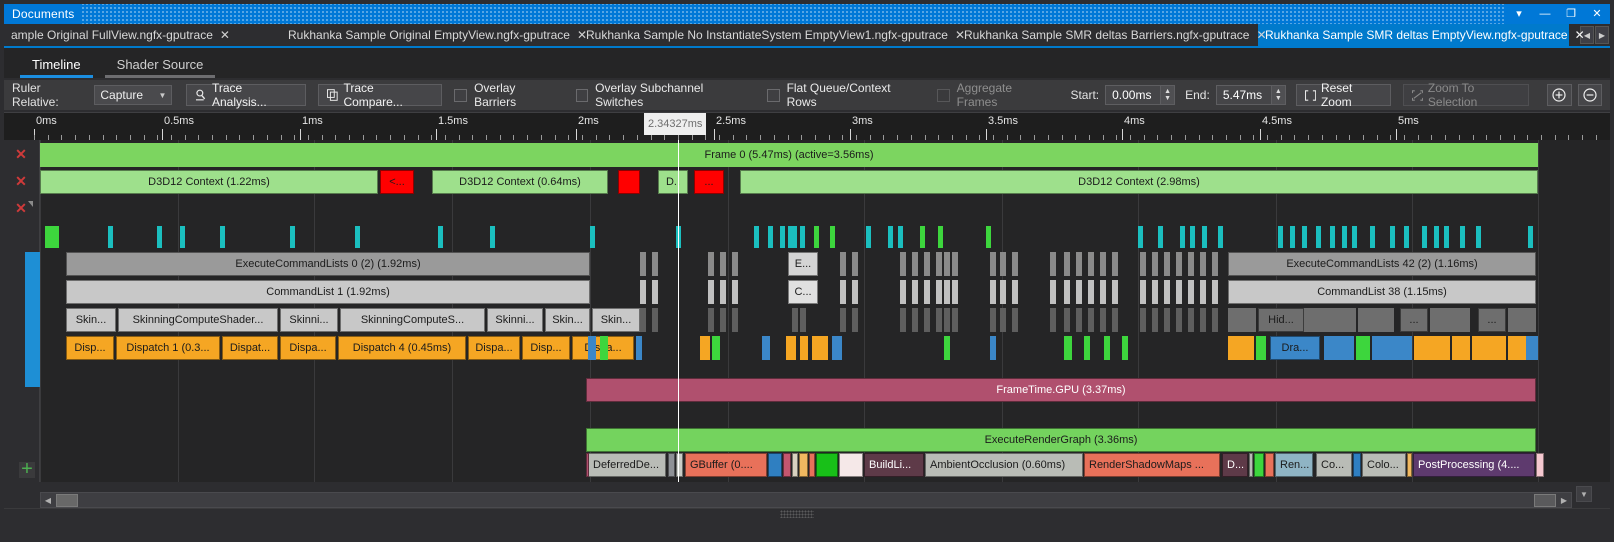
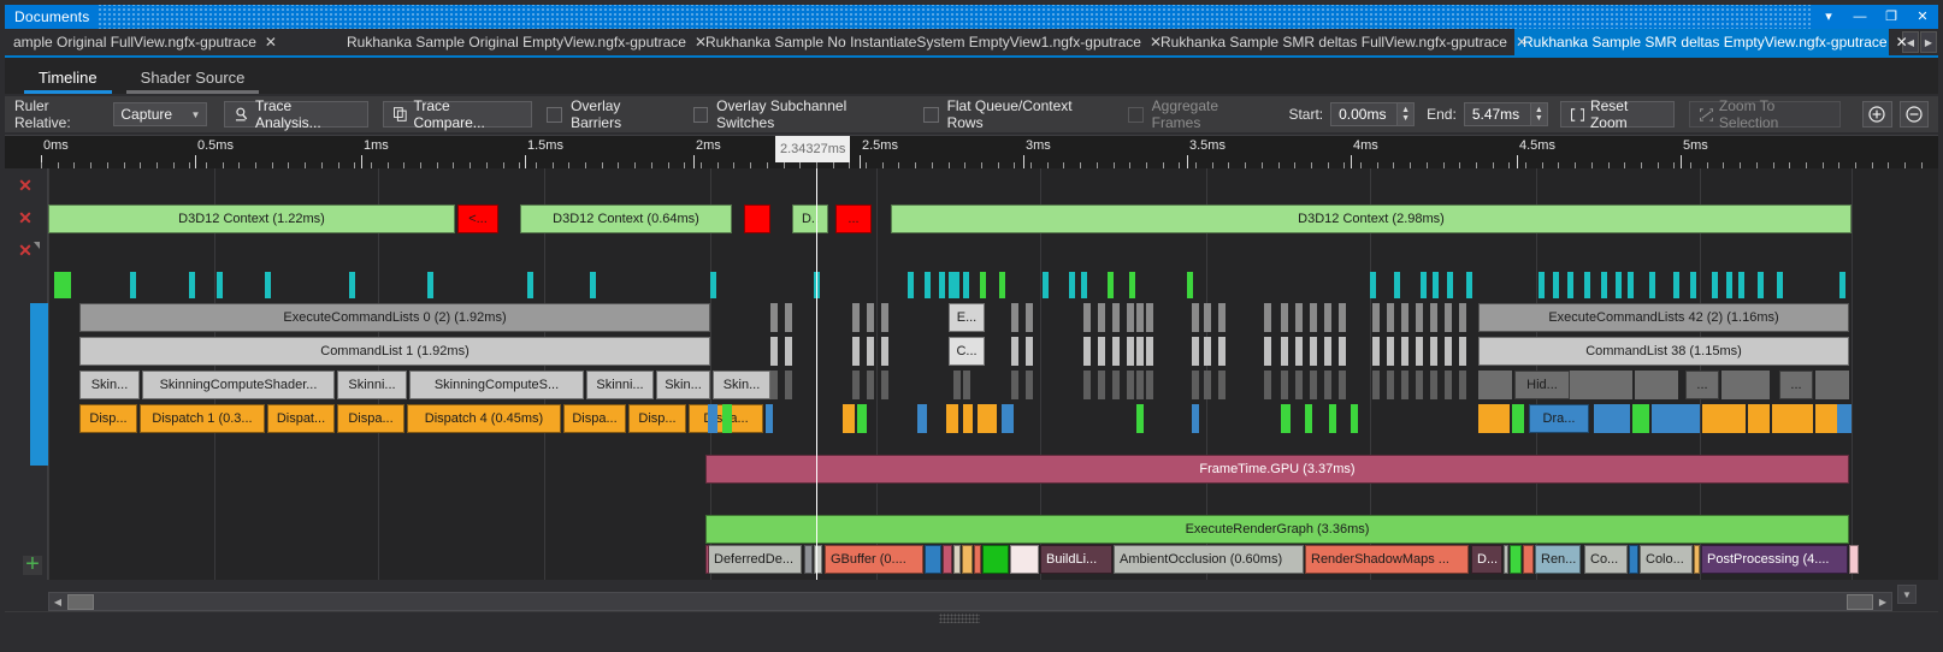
  Documents
  ▾
  —
  ❐
  ✕
  ample Original FullView.ngfx-gputrace
  ✕
  Rukhanka Sample Original EmptyView.ngfx-gputrace
  ✕
  Rukhanka Sample No InstantiateSystem EmptyView1.ngfx-gputrace
  ✕
- Rukhanka Sample SMR deltas Barriers.ngfx-gputrace
+ Rukhanka Sample SMR deltas FullView.ngfx-gputrace
  ✕
  Rukhanka Sample SMR deltas EmptyView.ngfx-gputrace
  ✕
  ◀
  ▶
  Timeline
  Shader Source
  Ruler Relative:
  Capture
  ▼
  Trace Analysis...
  Trace Compare...
  Overlay Barriers
  Overlay Subchannel Switches
  Flat Queue/Context Rows
  Aggregate Frames
  Start:
  0.00ms
  End:
  5.47ms
  Reset Zoom
  Zoom To Selection
  0ms
  0.5ms
  1ms
  1.5ms
  2ms
  2.5ms
  3ms
  3.5ms
  4ms
  4.5ms
  5ms
  2.34327ms
  ✕
  ✕
  ✕
  +
- Frame 0 (5.47ms) (active=3.56ms)
  D3D12 Context (1.22ms)
  <...
  D3D12 Context (0.64ms)
  ...
  D3D12 Context (2.98ms)
  ExecuteCommandLists 0 (2) (1.92ms)
  E...
  ExecuteCommandLists 42 (2) (1.16ms)
  CommandList 1 (1.92ms)
  C...
  CommandList 38 (1.15ms)
  Skin...
  SkinningComputeShader...
  Skinni...
  SkinningComputeS...
  Skinni...
  Skin...
  Skin...
  Hid...
  ...
  ...
  Disp...
  Dispatch 1 (0.3...
  Dispat...
  Dispa...
  Dispatch 4 (0.45ms)
  Dispa...
  Disp...
  Dra...
  FrameTime.GPU (3.37ms)
  ExecuteRenderGraph (3.36ms)
  DeferredDe...
  GBuffer (0....
  BuildLi...
  AmbientOcclusion (0.60ms)
  RenderShadowMaps ...
  D...
  Ren...
  Co...
  Colo...
  PostProcessing (4....
  ◀
  ▶
  ▼
